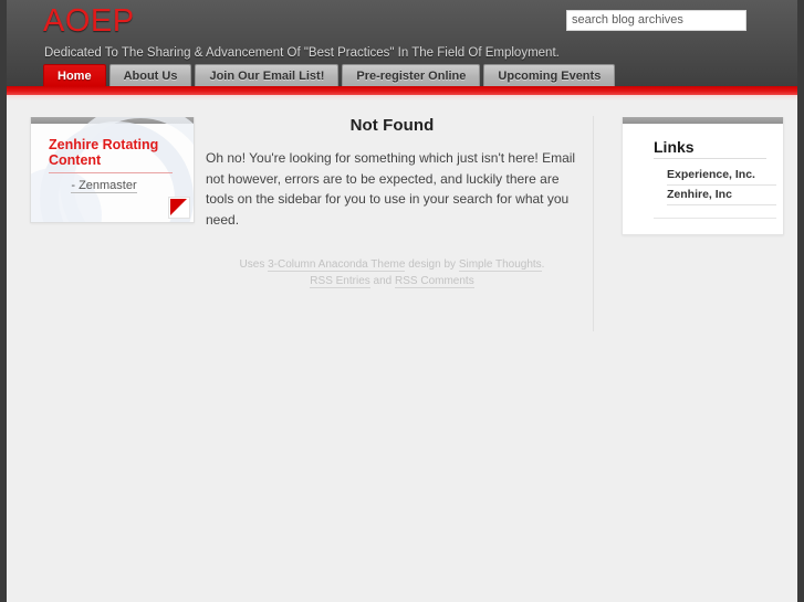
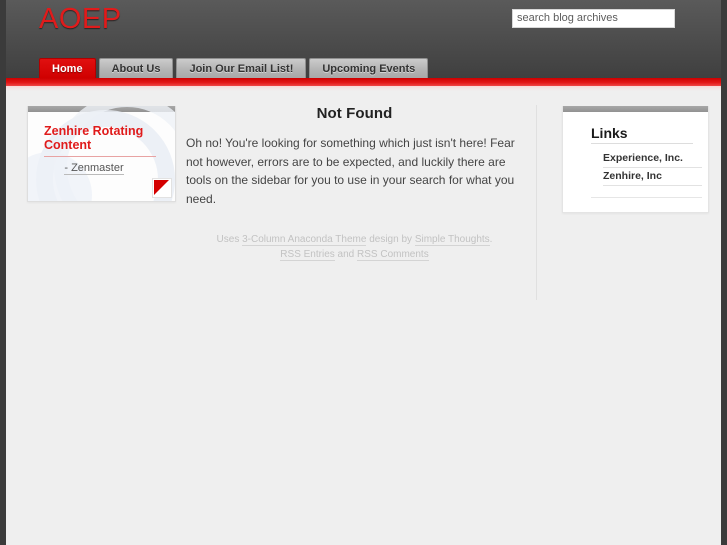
  AOEP
- Dedicated To The Sharing & Advancement Of "Best Practices" In The Field Of Employment.
  search blog archives
  Home
  About Us
  Join Our Email List!
- Pre-register Online
  Upcoming Events
  Zenhire Rotating Content
  - Zenmaster
  Not Found
- Oh no! You're looking for something which just isn't here! Email not however, errors are to be expected, and luckily there are tools on the sidebar for you to use in your search for what you need.
+ Oh no! You're looking for something which just isn't here! Fear not however, errors are to be expected, and luckily there are tools on the sidebar for you to use in your search for what you need.
  Uses 3-Column Anaconda Theme design by Simple Thoughts.
  RSS Entries and RSS Comments
  Links
  Experience, Inc.
  Zenhire, Inc
